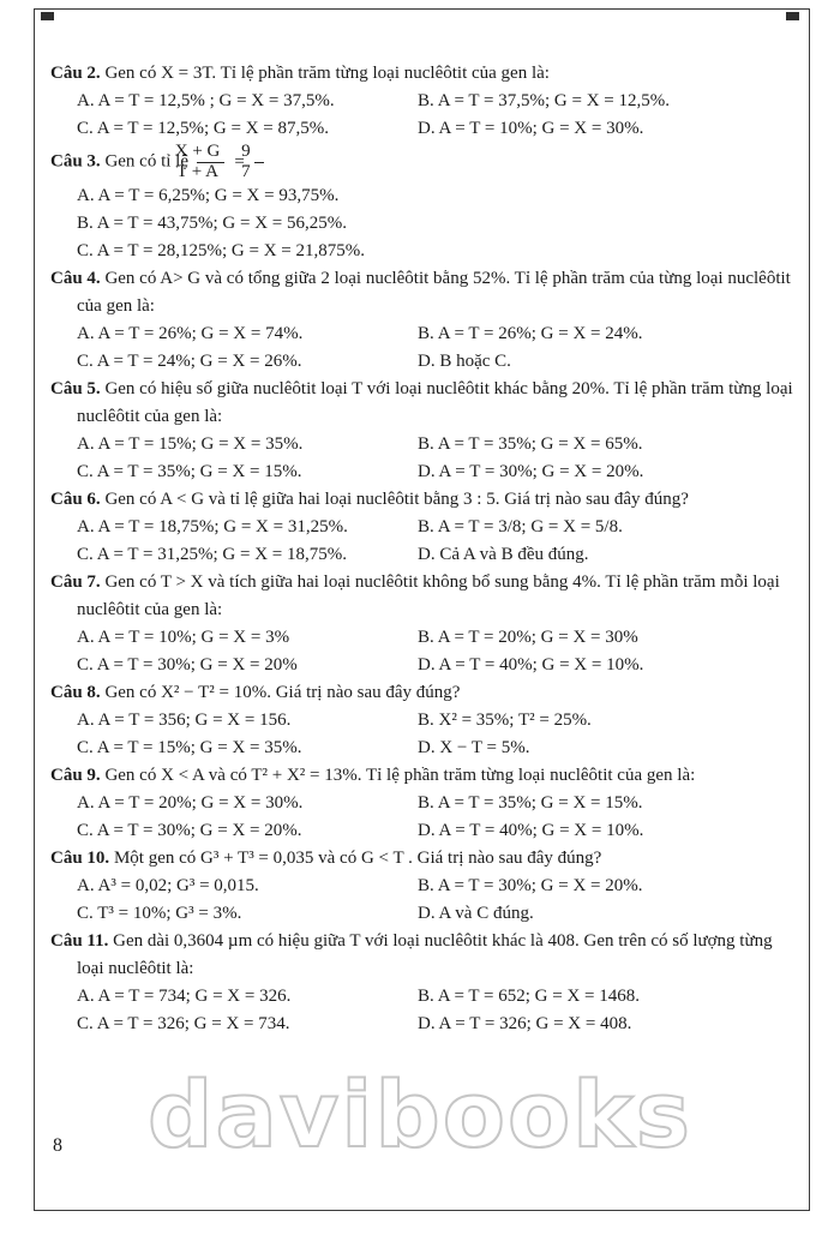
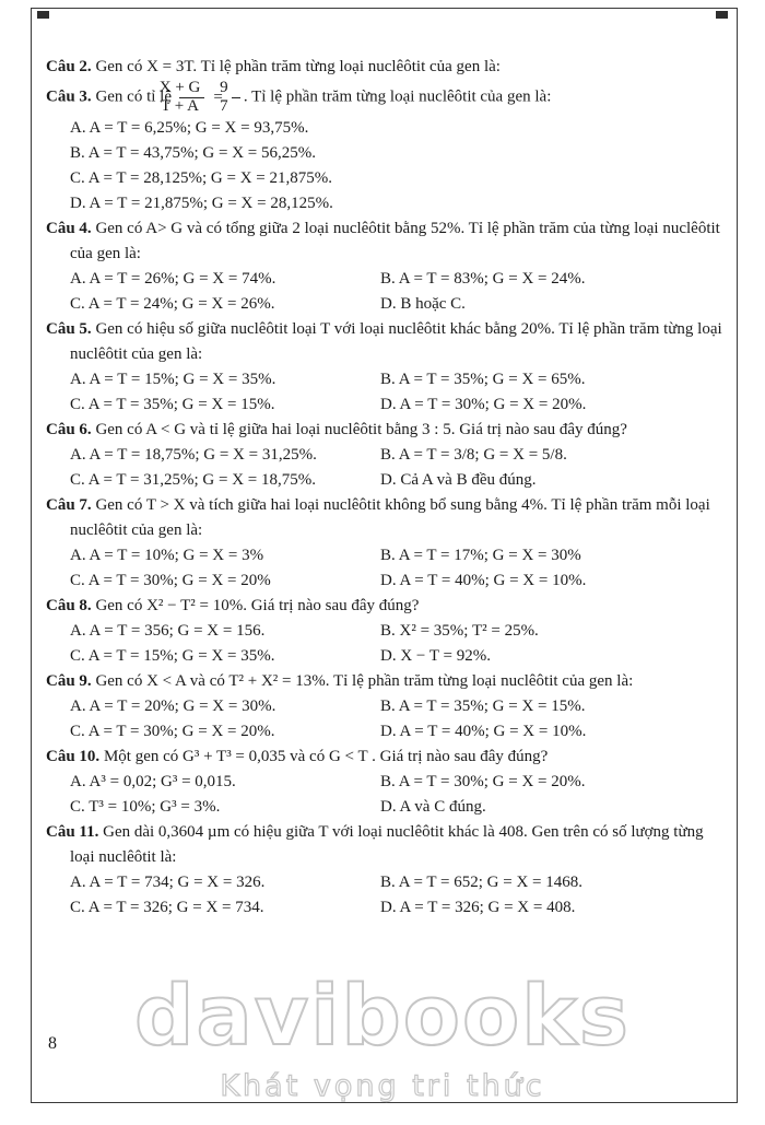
  davibooks
+ Khát vọng tri thức
  Câu 2. Gen có X = 3T. Tỉ lệ phần trăm từng loại nuclêôtit của gen là:
- A. A = T = 12,5% ; G = X = 37,5%.
- B. A = T = 37,5%; G = X = 12,5%.
- C. A = T = 12,5%; G = X = 87,5%.
- D. A = T = 10%; G = X = 30%.
  Câu 3. Gen có tỉ lệ
  X + G
  T + A
  =
  9
  7
+ . Tỉ lệ phần trăm từng loại nuclêôtit của gen là:
  A. A = T = 6,25%; G = X = 93,75%.
  B. A = T = 43,75%; G = X = 56,25%.
  C. A = T = 28,125%; G = X = 21,875%.
+ D. A = T = 21,875%; G = X = 28,125%.
  Câu 4. Gen có A> G và có tổng giữa 2 loại nuclêôtit bằng 52%. Tỉ lệ phần trăm của từng loại nuclêôtit của gen là:
  A. A = T = 26%; G = X = 74%.
- B. A = T = 26%; G = X = 24%.
+ B. A = T = 83%; G = X = 24%.
  C. A = T = 24%; G = X = 26%.
  D. B hoặc C.
  Câu 5. Gen có hiệu số giữa nuclêôtit loại T với loại nuclêôtit khác bằng 20%. Tỉ lệ phần trăm từng loại nuclêôtit của gen là:
  A. A = T = 15%; G = X = 35%.
  B. A = T = 35%; G = X = 65%.
  C. A = T = 35%; G = X = 15%.
  D. A = T = 30%; G = X = 20%.
  Câu 6. Gen có A < G và tỉ lệ giữa hai loại nuclêôtit bằng 3 : 5. Giá trị nào sau đây đúng?
  A. A = T = 18,75%; G = X = 31,25%.
  B. A = T = 3/8; G = X = 5/8.
  C. A = T = 31,25%; G = X = 18,75%.
  D. Cả A và B đều đúng.
  Câu 7. Gen có T > X và tích giữa hai loại nuclêôtit không bổ sung bằng 4%. Tỉ lệ phần trăm mỗi loại nuclêôtit của gen là:
  A. A = T = 10%; G = X = 3%
- B. A = T = 20%; G = X = 30%
+ B. A = T = 17%; G = X = 30%
  C. A = T = 30%; G = X = 20%
  D. A = T = 40%; G = X = 10%.
  Câu 8. Gen có X² − T² = 10%. Giá trị nào sau đây đúng?
  A. A = T = 356; G = X = 156.
  B. X² = 35%; T² = 25%.
  C. A = T = 15%; G = X = 35%.
- D. X − T = 5%.
+ D. X − T = 92%.
  Câu 9. Gen có X < A và có T² + X² = 13%. Tỉ lệ phần trăm từng loại nuclêôtit của gen là:
  A. A = T = 20%; G = X = 30%.
  B. A = T = 35%; G = X = 15%.
  C. A = T = 30%; G = X = 20%.
  D. A = T = 40%; G = X = 10%.
  Câu 10. Một gen có G³ + T³ = 0,035 và có G < T . Giá trị nào sau đây đúng?
  A. A³ = 0,02; G³ = 0,015.
  B. A = T = 30%; G = X = 20%.
  C. T³ = 10%; G³ = 3%.
  D. A và C đúng.
  Câu 11. Gen dài 0,3604 µm có hiệu giữa T với loại nuclêôtit khác là 408. Gen trên có số lượng từng loại nuclêôtit là:
  A. A = T = 734; G = X = 326.
  B. A = T = 652; G = X = 1468.
  C. A = T = 326; G = X = 734.
  D. A = T = 326; G = X = 408.
  8
